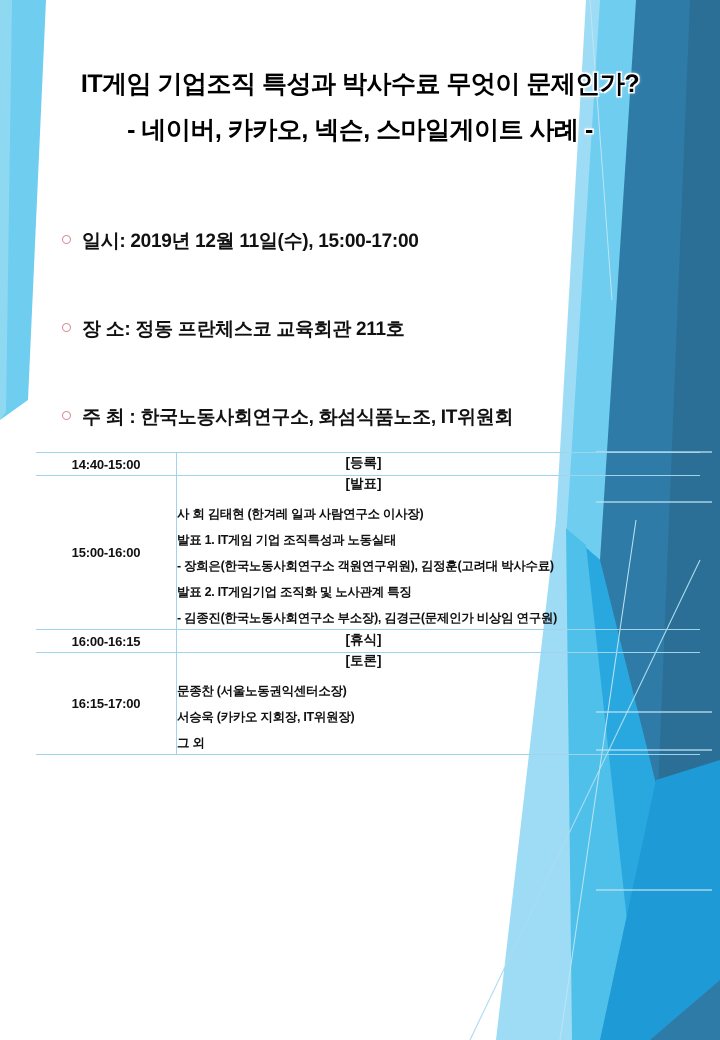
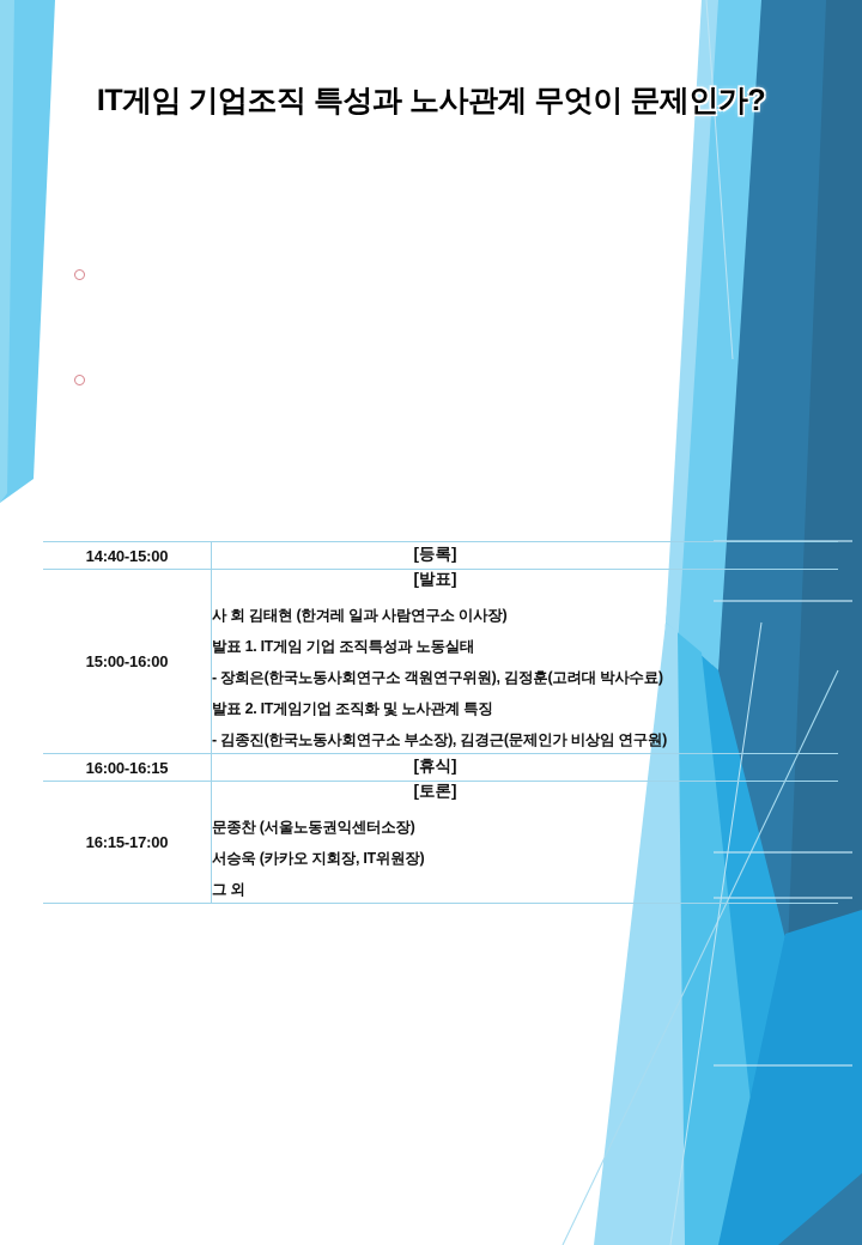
- IT게임 기업조직 특성과 박사수료 무엇이 문제인가?
+ IT게임 기업조직 특성과 노사관계 무엇이 문제인가?
- - 네이버, 카카오, 넥슨, 스마일게이트 사례 -
- 일시: 2019년 12월 11일(수), 15:00-17:00
- 장 소: 정동 프란체스코 교육회관 211호
- 주 최 : 한국노동사회연구소, 화섬식품노조, IT위원회
  14:40-15:00	[등록]
  15:00-16:00	[발표] 사 회 김태현 (한겨레 일과 사람연구소 이사장) 발표 1. IT게임 기업 조직특성과 노동실태 - 장희은(한국노동사회연구소 객원연구위원), 김정훈(고려대 박사수료) 발표 2. IT게임기업 조직화 및 노사관계 특징 - 김종진(한국노동사회연구소 부소장), 김경근(문제인가 비상임 연구원)
  16:00-16:15	[휴식]
  16:15-17:00	[토론] 문종찬 (서울노동권익센터소장) 서승욱 (카카오 지회장, IT위원장) 그 외
